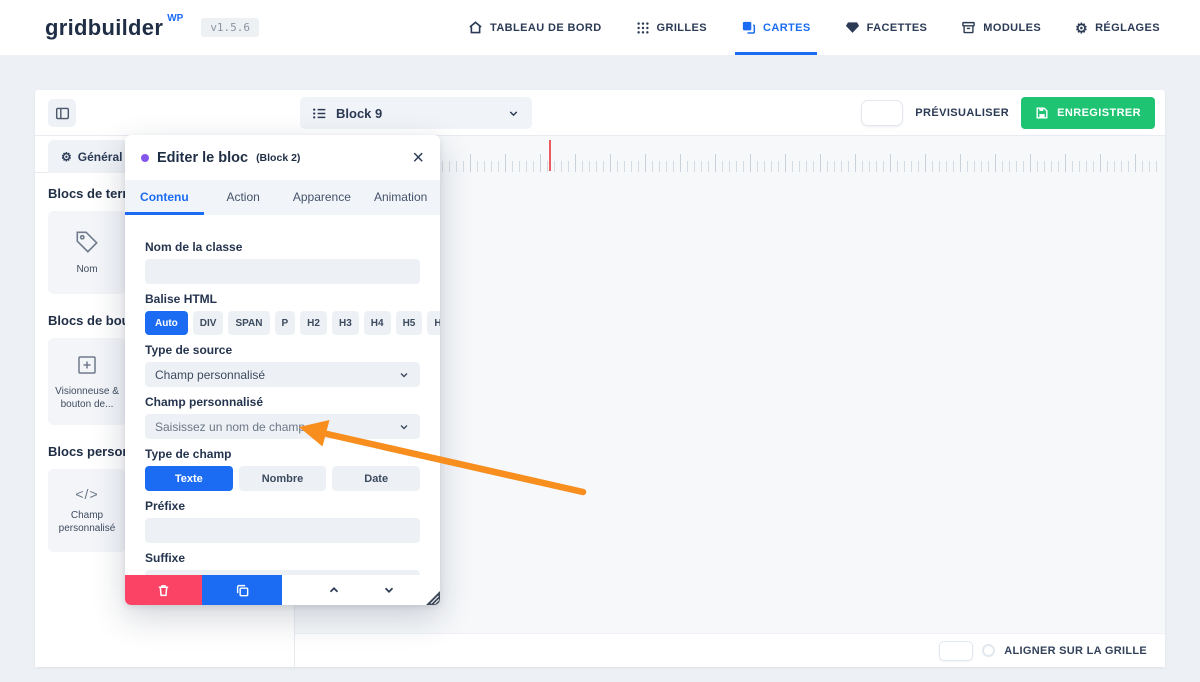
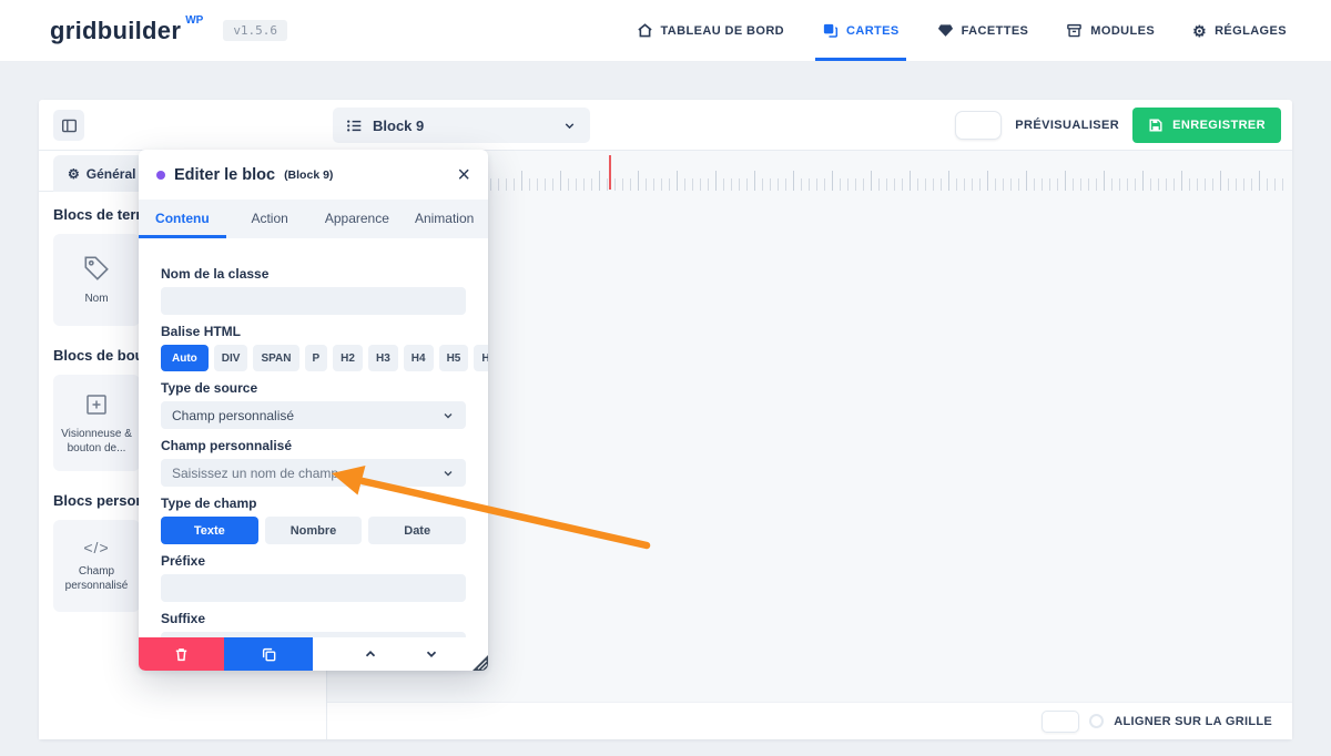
  gridbuilder
  WP
  v1.5.6
  TABLEAU DE BORD
- GRILLES
  CARTES
  FACETTES
  MODULES
  ⚙
  RÉGLAGES
  Block 9
  PRÉVISUALISER
  ENREGISTRER
  ⚙
  Général
  Blocs de ter
  Nom
  Blocs de bo
  Visionneuse & bouton de...
  Blocs perso
  </>
  Champ personnalisé
  ALIGNER SUR LA GRILLE
  Editer le bloc
- (Block 2)
+ (Block 9)
  ×
  Contenu
  Action
  Apparence
  Animation
  Nom de la classe
  Balise HTML
  Auto
  DIV
  SPAN
  P
  H2
  H3
  H4
  H5
  Type de source
  Champ personnalisé
  Champ personnalisé
  Saisissez un nom de cham
  Type de champ
  Texte
  Nombre
  Date
  Préfixe
  Suffixe
